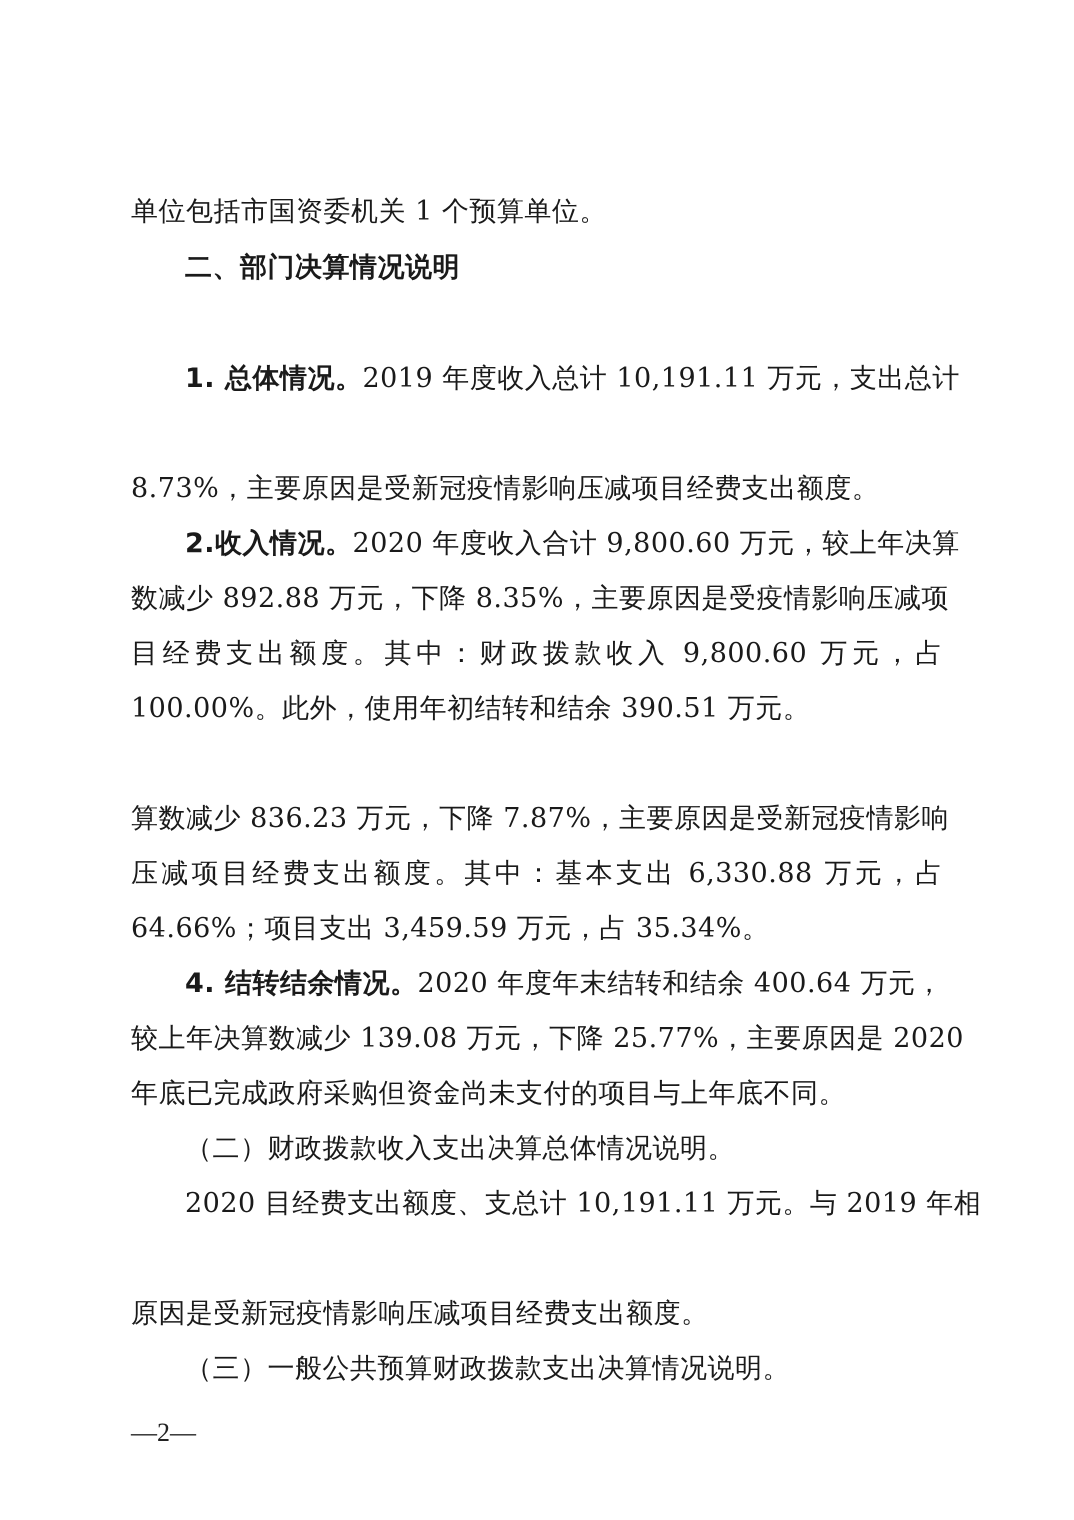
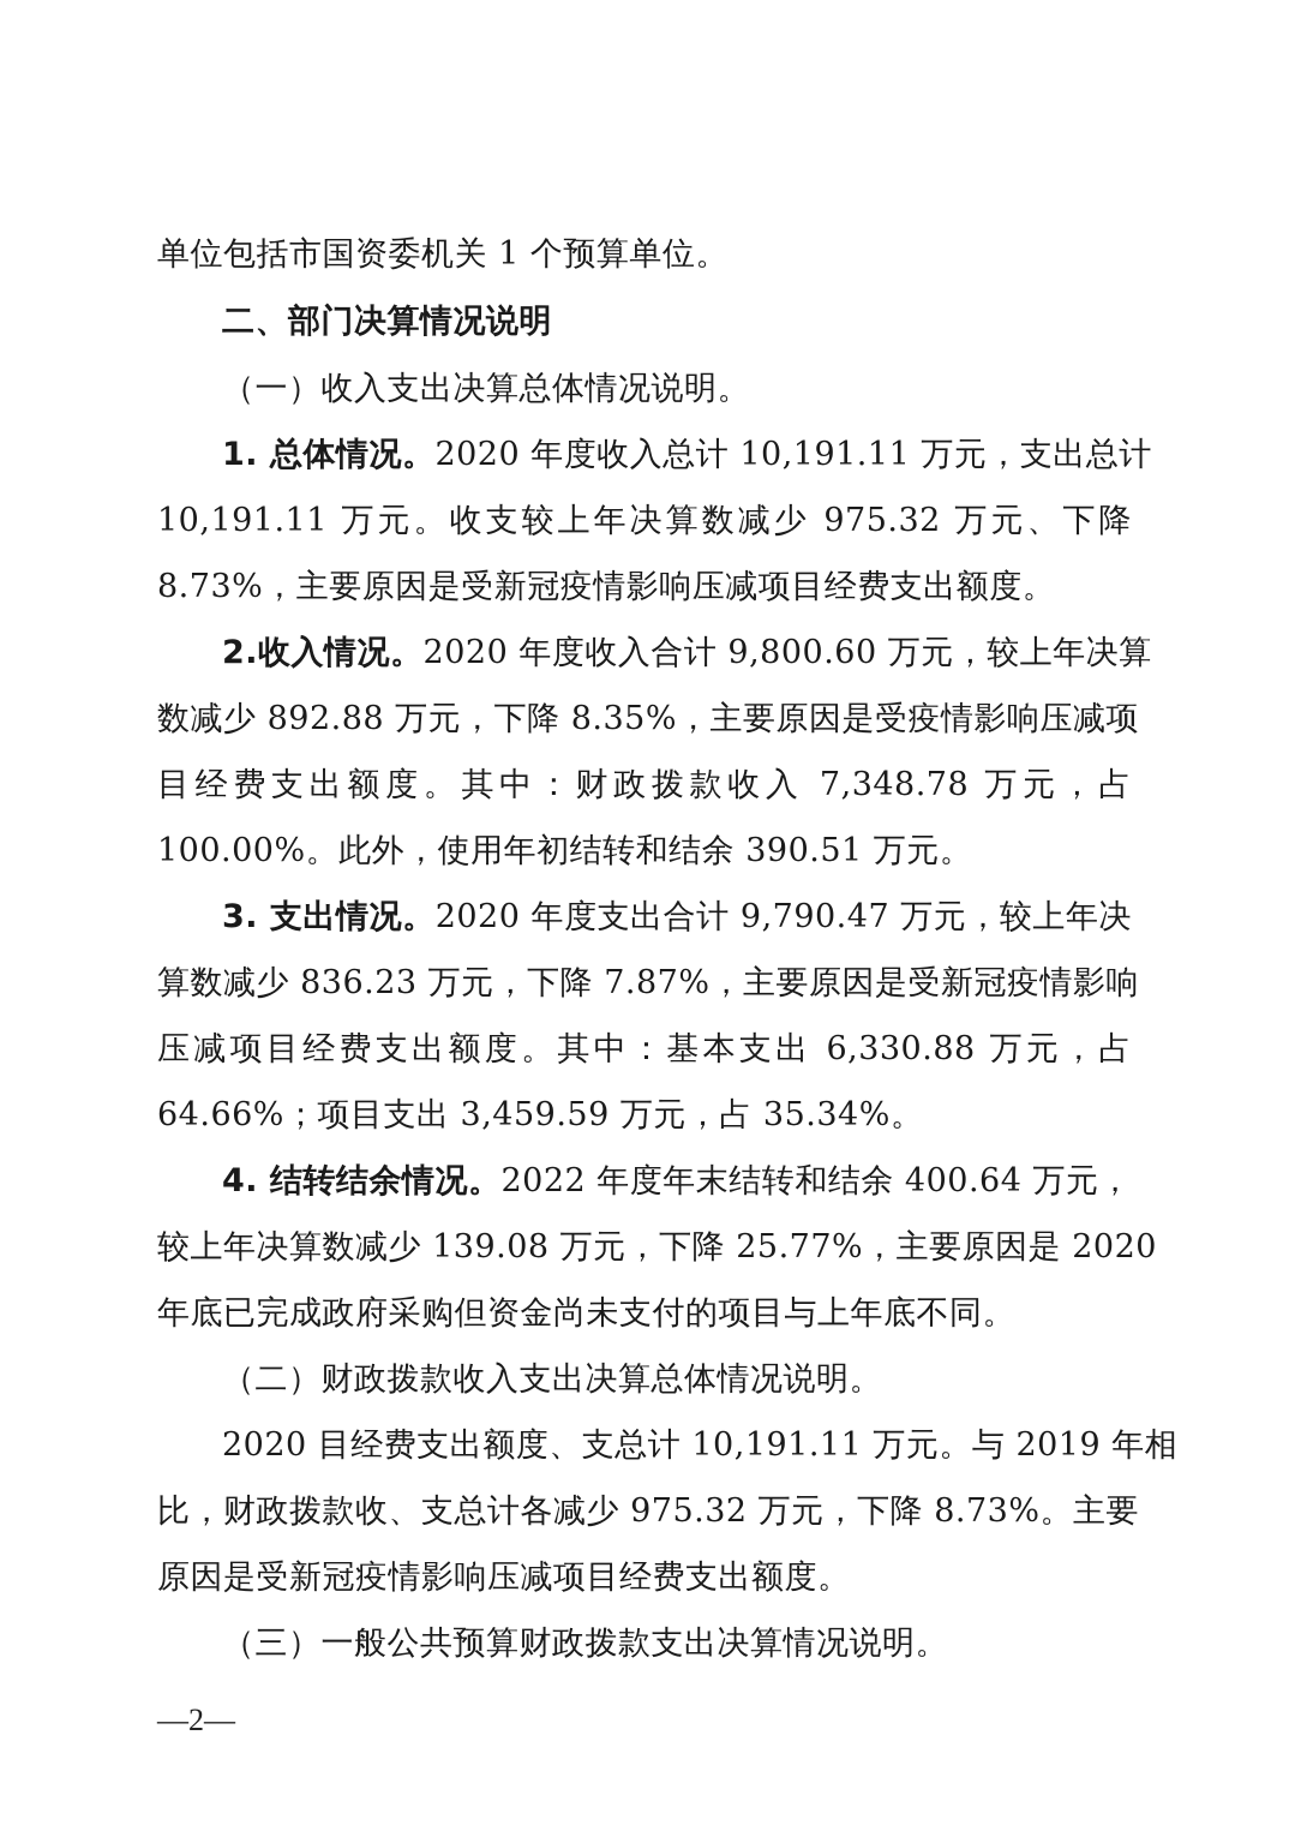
  单位包括市国资委机关 1 个预算单位。
  二、部门决算情况说明
+ （一）收入支出决算总体情况说明。
- 1. 总体情况。2019 年度收入总计 10,191.11 万元，支出总计
+ 1. 总体情况。2020 年度收入总计 10,191.11 万元，支出总计
+ 10,191.11 万元。收支较上年决算数减少 975.32 万元、下降
  8.73%，主要原因是受新冠疫情影响压减项目经费支出额度。
  2.收入情况。2020 年度收入合计 9,800.60 万元，较上年决算
  数减少 892.88 万元，下降 8.35%，主要原因是受疫情影响压减项
- 目经费支出额度。其中：财政拨款收入 9,800.60 万元，占
+ 目经费支出额度。其中：财政拨款收入 7,348.78 万元，占
  100.00%。此外，使用年初结转和结余 390.51 万元。
+ 3. 支出情况。2020 年度支出合计 9,790.47 万元，较上年决
  算数减少 836.23 万元，下降 7.87%，主要原因是受新冠疫情影响
  压减项目经费支出额度。其中：基本支出 6,330.88 万元，占
  64.66%；项目支出 3,459.59 万元，占 35.34%。
- 4. 结转结余情况。2020 年度年末结转和结余 400.64 万元，
+ 4. 结转结余情况。2022 年度年末结转和结余 400.64 万元，
  较上年决算数减少 139.08 万元，下降 25.77%，主要原因是 2020
  年底已完成政府采购但资金尚未支付的项目与上年底不同。
  （二）财政拨款收入支出决算总体情况说明。
  2020 目经费支出额度、支总计 10,191.11 万元。与 2019 年相
+ 比，财政拨款收、支总计各减少 975.32 万元，下降 8.73%。主要
  原因是受新冠疫情影响压减项目经费支出额度。
  （三）一般公共预算财政拨款支出决算情况说明。
  —2—
